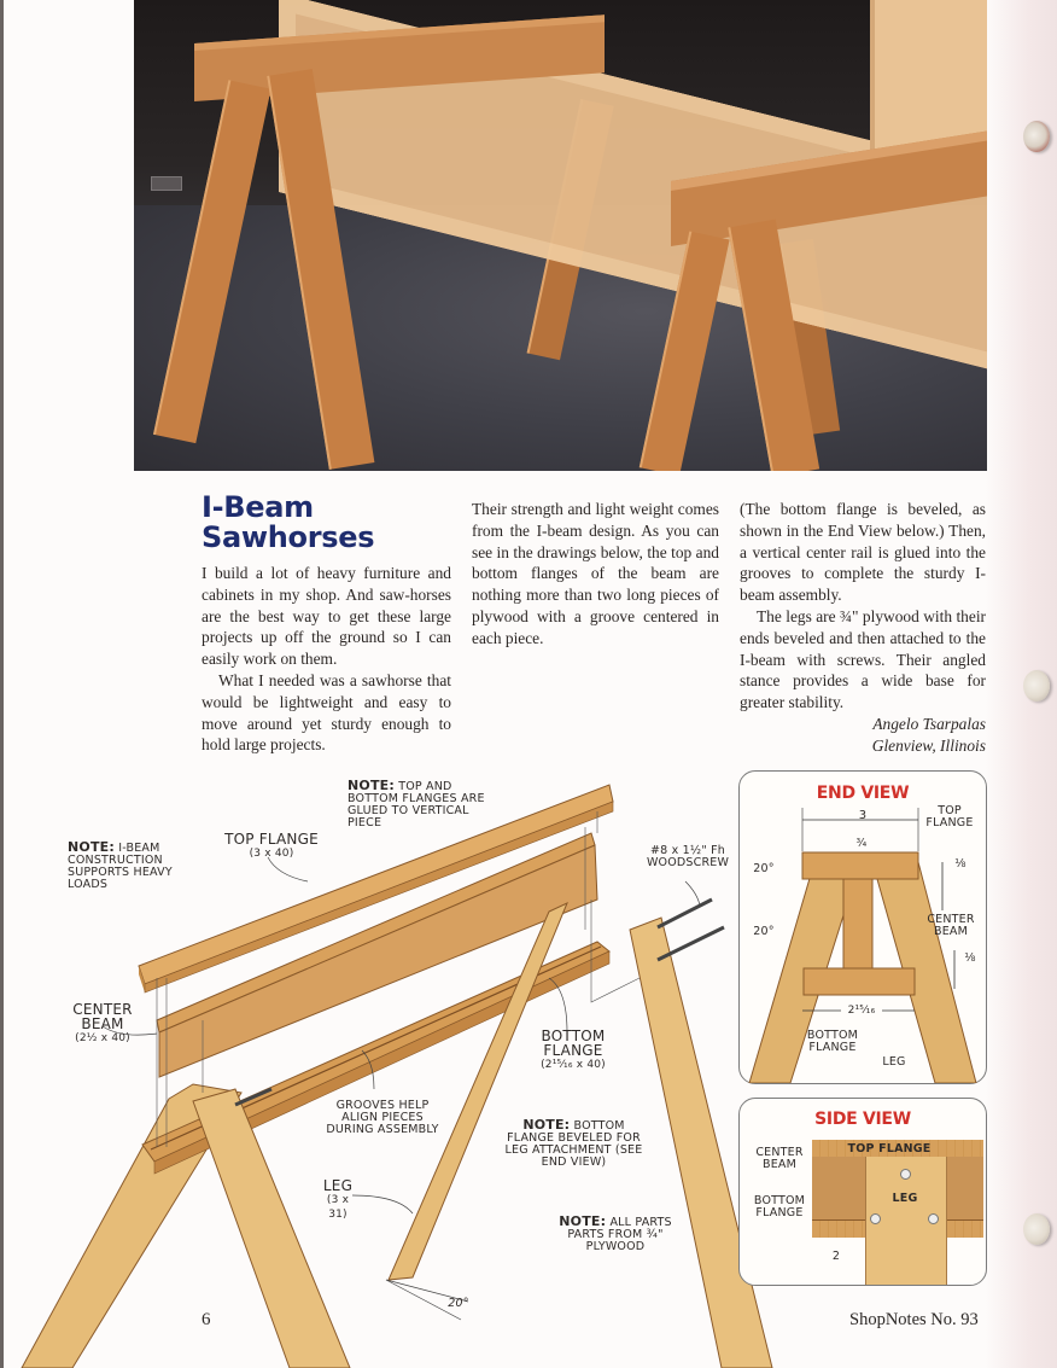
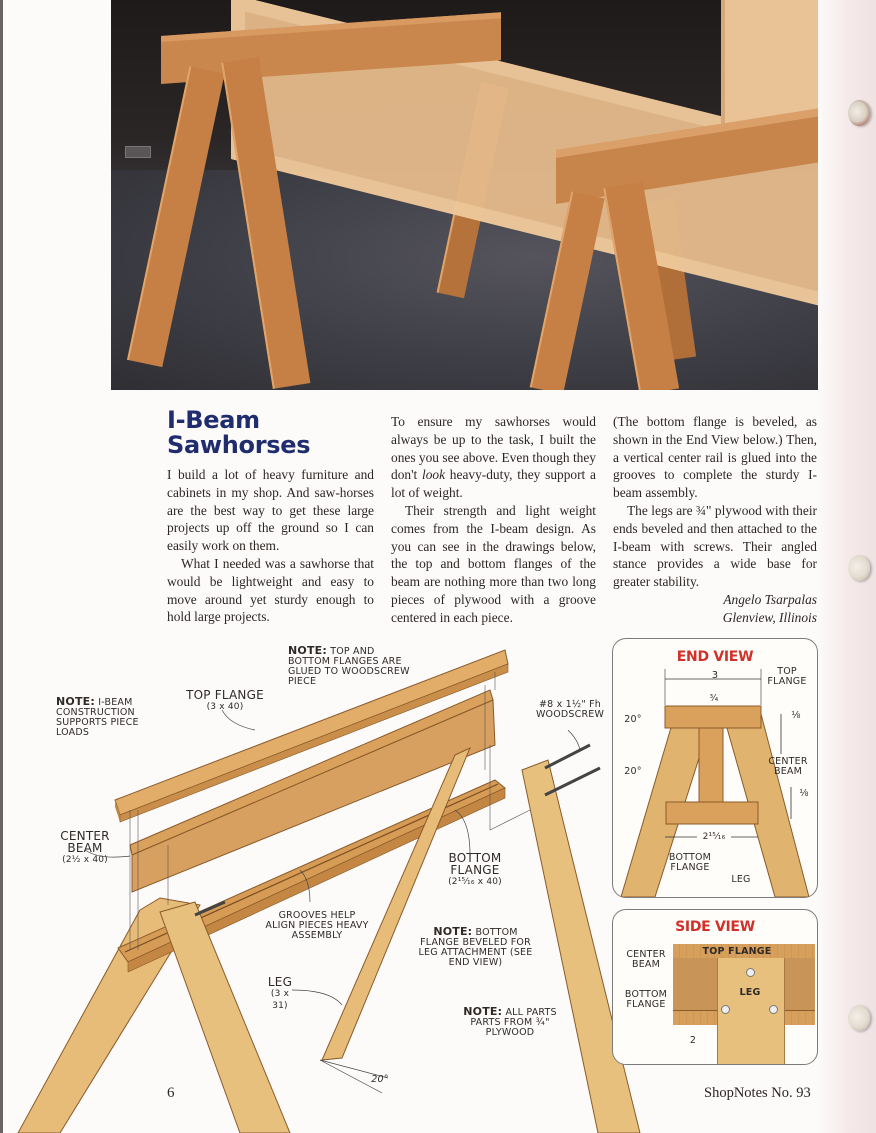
  I-Beam
  Sawhorses
  I build a lot of heavy furniture and cabinets in my shop. And saw-horses are the best way to get these large projects up off the ground so I can easily work on them.
  What I needed was a sawhorse that would be lightweight and easy to move around yet sturdy enough to hold large projects.
+ To ensure my sawhorses would always be up to the task, I built the ones you see above. Even though they don't look heavy-duty, they support a lot of weight.
  Their strength and light weight comes from the I-beam design. As you can see in the drawings below, the top and bottom flanges of the beam are nothing more than two long pieces of plywood with a groove centered in each piece.
  (The bottom flange is beveled, as shown in the End View below.) Then, a vertical center rail is glued into the grooves to complete the sturdy I-beam assembly.
  The legs are ¾" plywood with their ends beveled and then attached to the I-beam with screws. Their angled stance provides a wide base for greater stability.
  Angelo Tsarpalas
  Glenview, Illinois
- NOTE: I-BEAM CONSTRUCTION SUPPORTS HEAVY LOADS
+ NOTE: I-BEAM CONSTRUCTION SUPPORTS PIECE LOADS
- NOTE: TOP AND BOTTOM FLANGES ARE GLUED TO VERTICAL PIECE
+ NOTE: TOP AND BOTTOM FLANGES ARE GLUED TO WOODSCREW PIECE
  TOP FLANGE
  (3 x 40)
  CENTER
  BEAM
  (2½ x 40)
  #8 x 1½" Fh
  WOODSCREW
  BOTTOM
  FLANGE
  (2¹⁵⁄₁₆ x 40)
- GROOVES HELP ALIGN PIECES DURING ASSEMBLY
+ GROOVES HELP ALIGN PIECES HEAVY ASSEMBLY
  NOTE: BOTTOM FLANGE BEVELED FOR LEG ATTACHMENT (SEE END VIEW)
  LEG
  (3 x 31)
  NOTE: ALL PARTS PARTS FROM ¾" PLYWOOD
  20°
  END VIEW
  3
  ¾
  TOP
  FLANGE
  ⅛
  20°
  20°
  CENTER
  BEAM
  ⅛
  2¹⁵⁄₁₆
  BOTTOM
  FLANGE
  LEG
  SIDE VIEW
  TOP FLANGE
  CENTER
  BEAM
  BOTTOM
  FLANGE
  LEG
  2
  6
  ShopNotes No. 93
